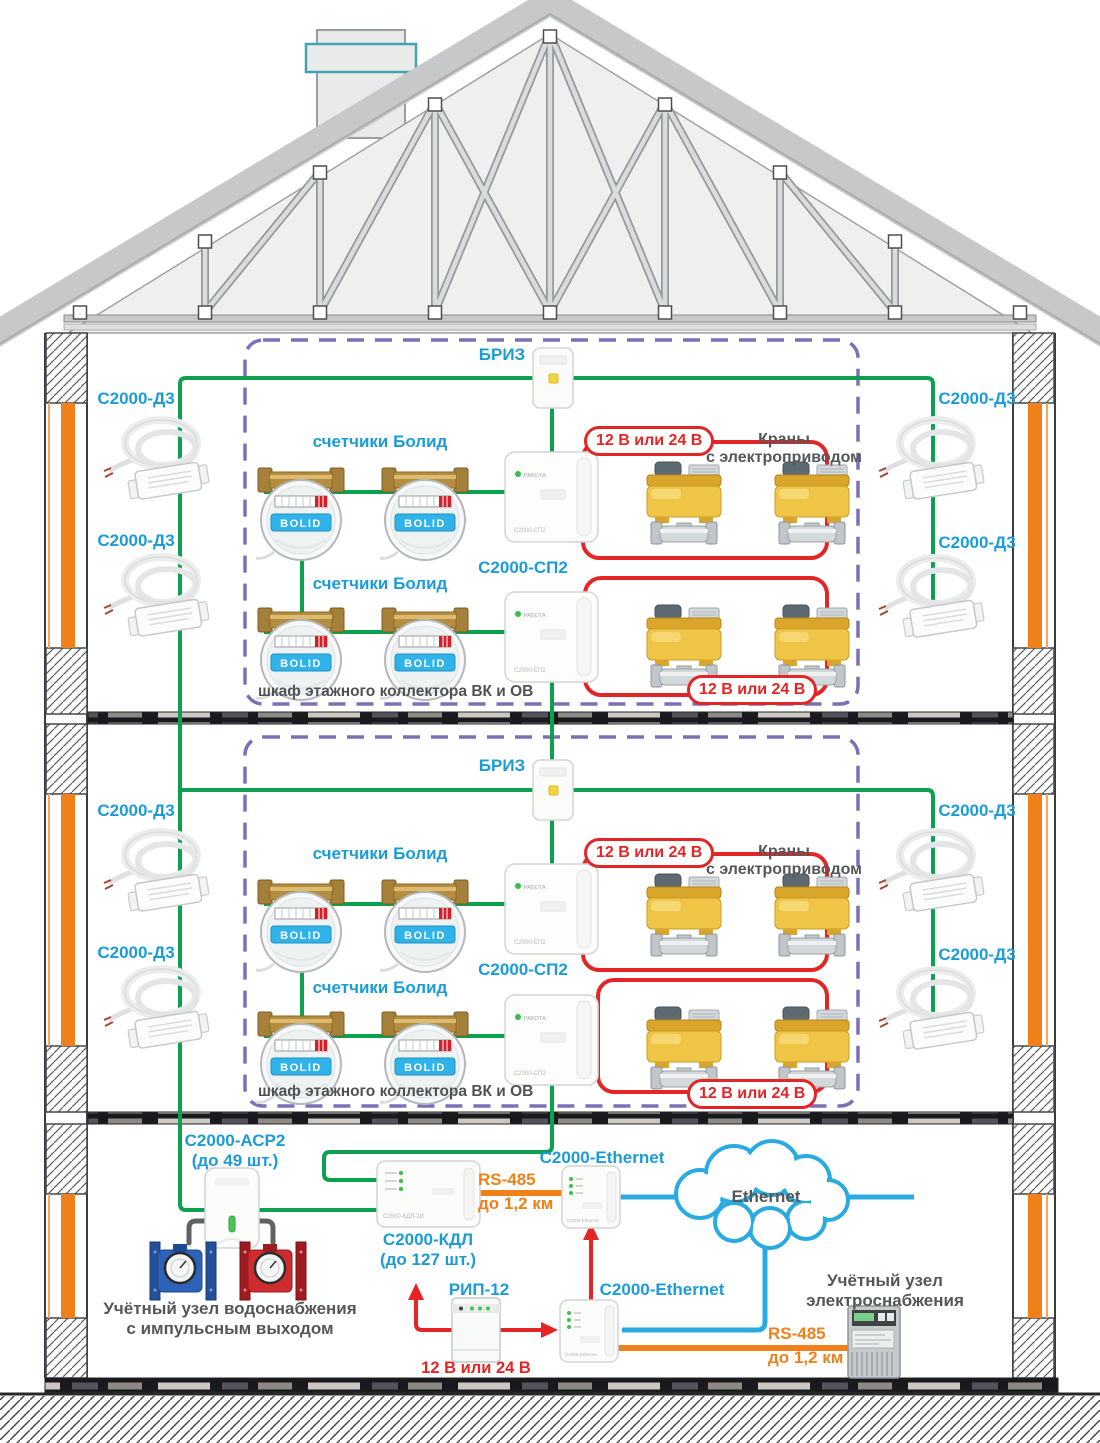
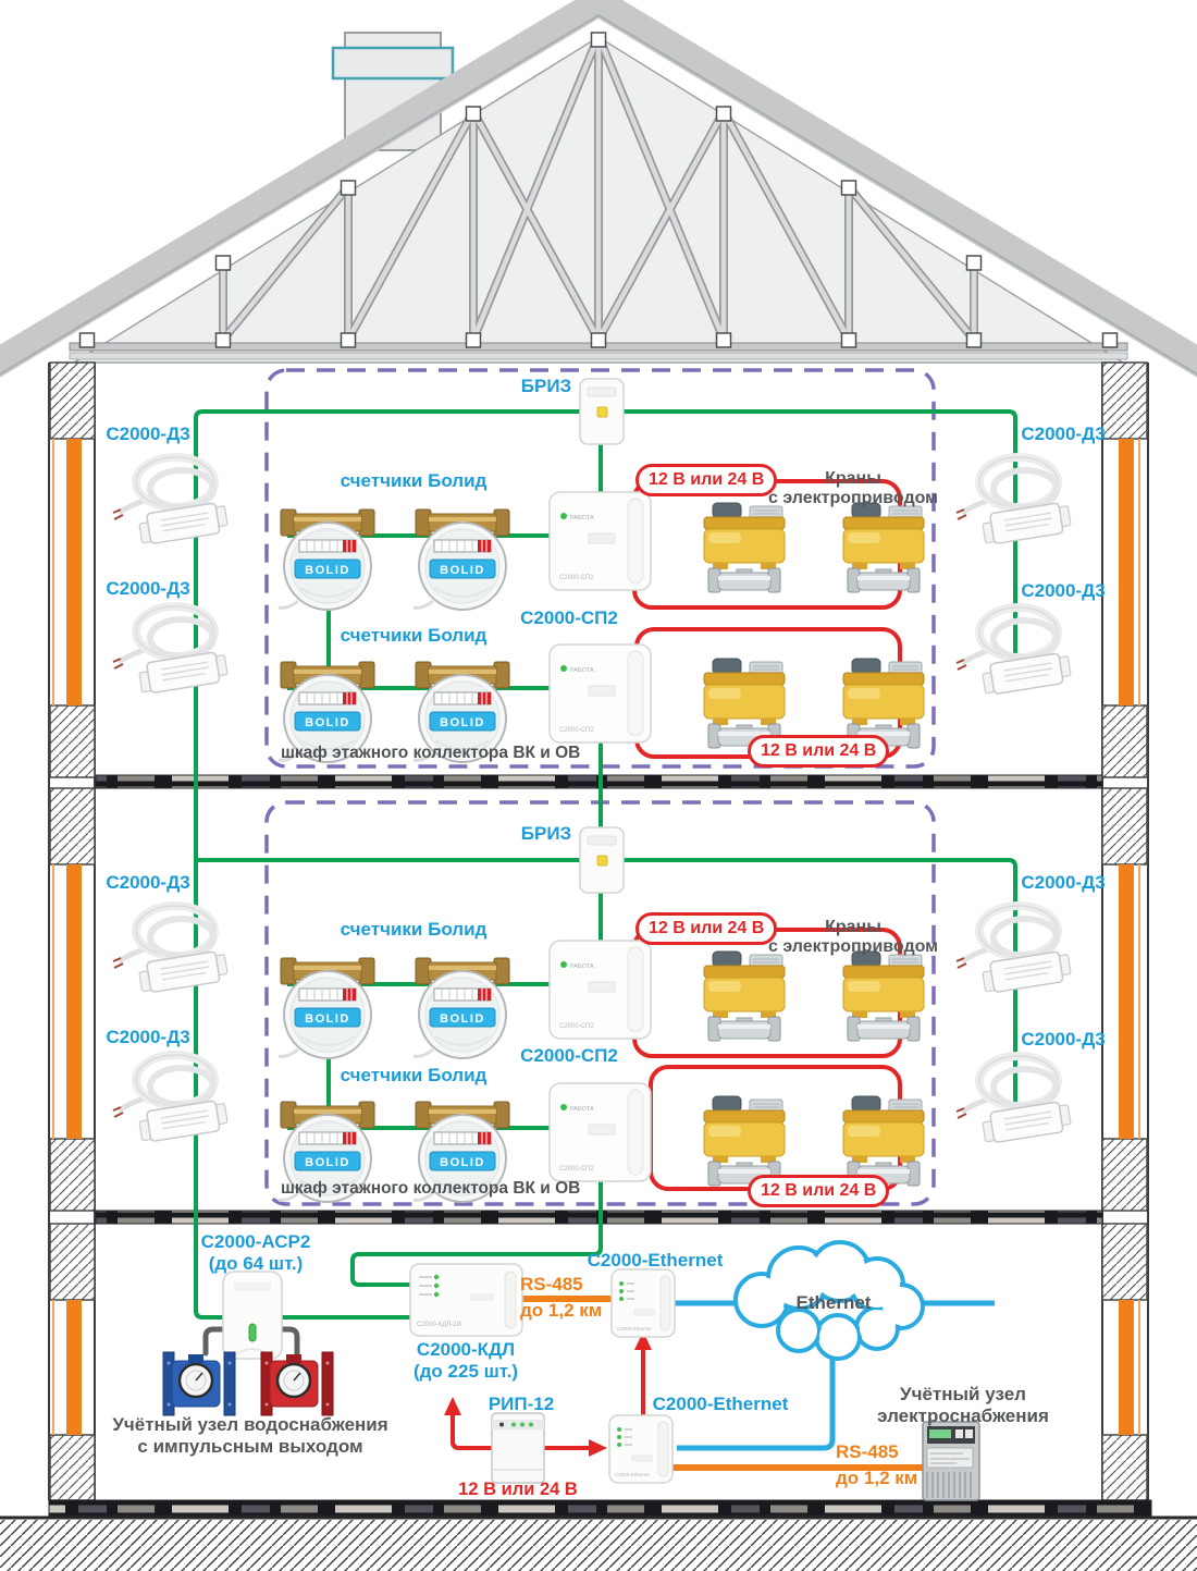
  БРИЗ
  БРИЗ
  С2000-Д3
  С2000-Д3
  С2000-Д3
  С2000-Д3
  С2000-Д3
  С2000-Д3
  С2000-Д3
  С2000-Д3
  счетчики Болид
  счетчики Болид
  счетчики Болид
  счетчики Болид
  С2000-СП2
  С2000-СП2
  Краны
  с электроприводом
  Краны
  с электроприводом
  шкаф этажного коллектора ВК и ОВ
  шкаф этажного коллектора ВК и ОВ
  12 В или 24 В
  12 В или 24 В
  12 В или 24 В
  12 В или 24 В
  С2000-АСР2
- (до 49 шт.)
+ (до 64 шт.)
  С2000-КДЛ
- (до 127 шт.)
+ (до 225 шт.)
  RS-485
  до 1,2 км
  RS-485
  до 1,2 км
  C2000-Ethernet
  C2000-Ethernet
  Ethernet
  РИП-12
  12 В или 24 В
  Учётный узел водоснабжения
  с импульсным выходом
  Учётный узел
  электроснабжения
